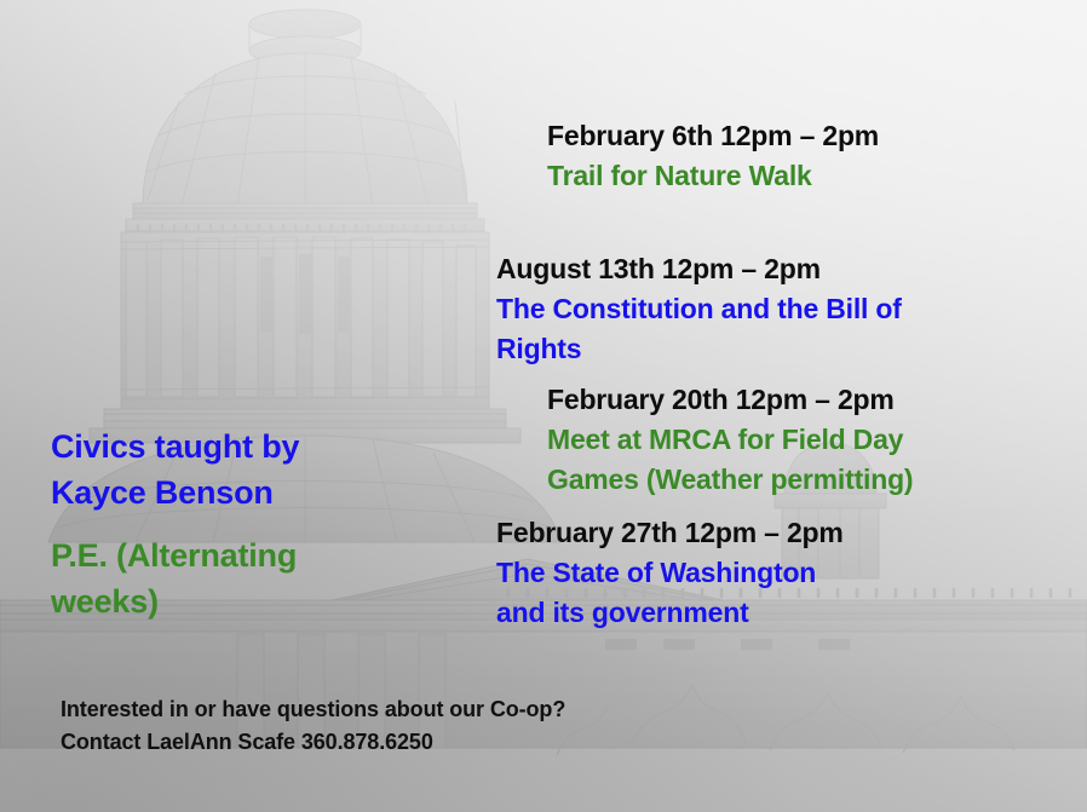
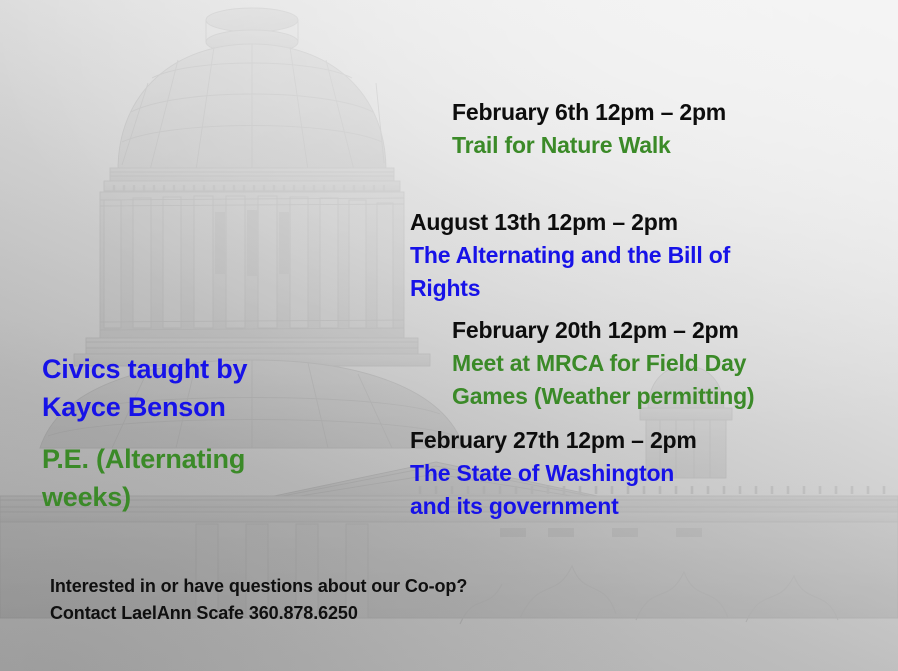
  February 6th 12pm – 2pm
  Trail for Nature Walk
  August 13th 12pm – 2pm
- The Constitution and the Bill of
+ The Alternating and the Bill of
  Rights
  February 20th 12pm – 2pm
  Meet at MRCA for Field Day
  Games (Weather permitting)
  February 27th 12pm – 2pm
  The State of Washington
  and its government
  Civics taught by
  Kayce Benson
  P.E. (Alternating
  weeks)
  Interested in or have questions about our Co-op?
  Contact LaelAnn Scafe 360.878.6250
